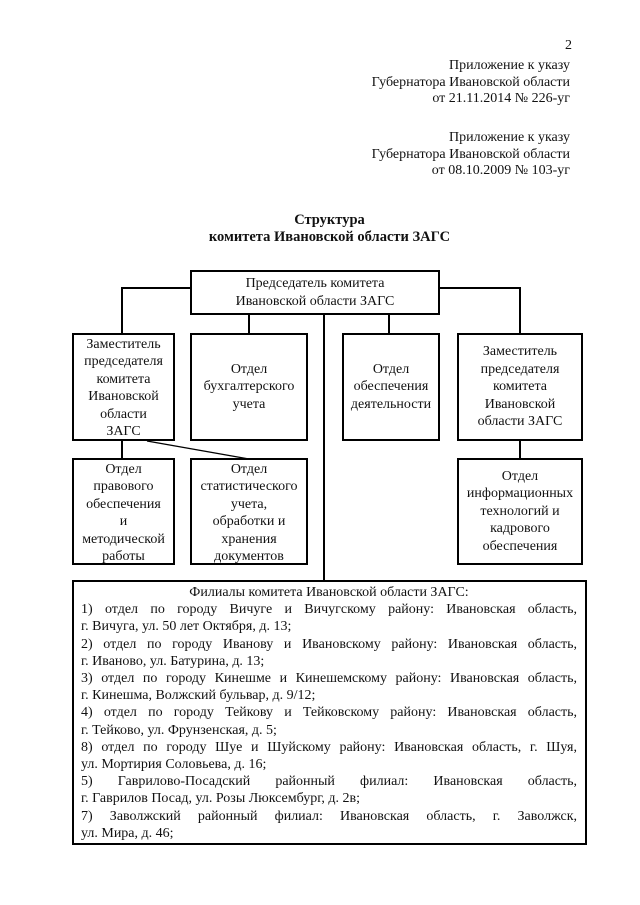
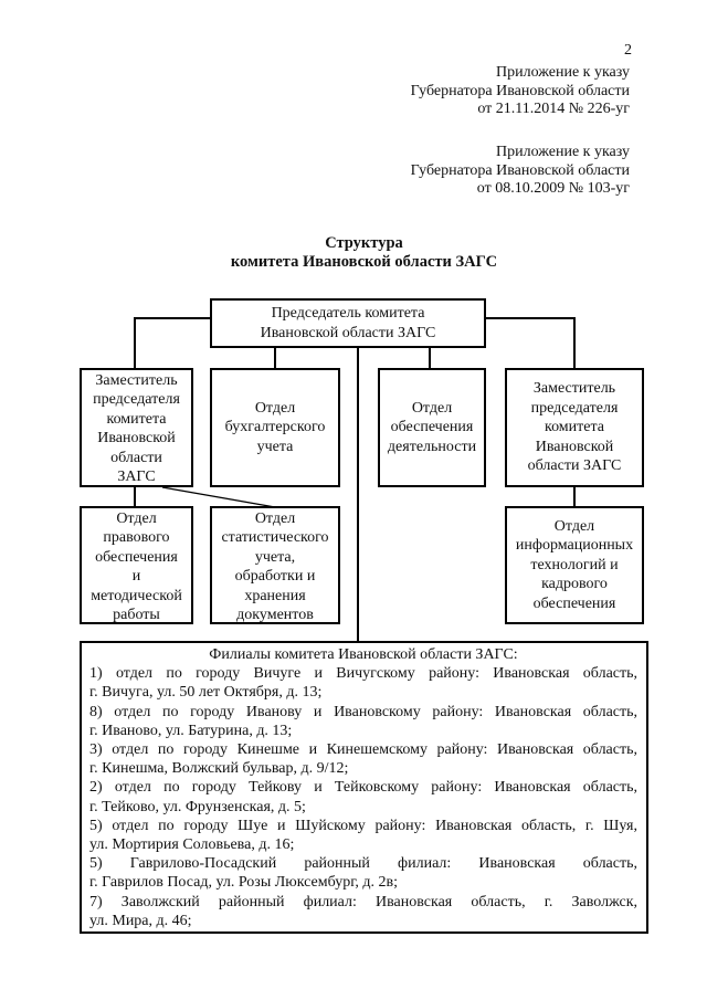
  2
  Приложение к указу
  Губернатора Ивановской области
  от 21.11.2014 № 226-уг
  Приложение к указу
  Губернатора Ивановской области
  от 08.10.2009 № 103-уг
  Структура
  комитета Ивановской области ЗАГС
  Председатель комитета
  Ивановской области ЗАГС
  Заместитель
  председателя
  комитета
  Ивановской
  области
  ЗАГС
  Отдел
  бухгалтерского
  учета
  Отдел
  обеспечения
  деятельности
  Заместитель
  председателя
  комитета
  Ивановской
  области ЗАГС
  Отдел
  правового
  обеспечения
  и
  методической
  работы
  Отдел
  статистического
  учета,
  обработки и
  хранения
  документов
  Отдел
  информационных
  технологий и
  кадрового
  обеспечения
  Филиалы комитета Ивановской области ЗАГС:
  1) отдел по городу Вичуге и Вичугскому району: Ивановская область,
  г. Вичуга, ул. 50 лет Октября, д. 13;
- 2) отдел по городу Иванову и Ивановскому району: Ивановская область,
+ 8) отдел по городу Иванову и Ивановскому району: Ивановская область,
  г. Иваново, ул. Батурина, д. 13;
  3) отдел по городу Кинешме и Кинешемскому району: Ивановская область,
  г. Кинешма, Волжский бульвар, д. 9/12;
- 4) отдел по городу Тейкову и Тейковскому району: Ивановская область,
+ 2) отдел по городу Тейкову и Тейковскому району: Ивановская область,
  г. Тейково, ул. Фрунзенская, д. 5;
- 8) отдел по городу Шуе и Шуйскому району: Ивановская область, г. Шуя,
+ 5) отдел по городу Шуе и Шуйскому району: Ивановская область, г. Шуя,
  ул. Мортирия Соловьева, д. 16;
  5) Гаврилово-Посадский районный филиал: Ивановская область,
  г. Гаврилов Посад, ул. Розы Люксембург, д. 2в;
  7) Заволжский районный филиал: Ивановская область, г. Заволжск,
  ул. Мира, д. 46;
